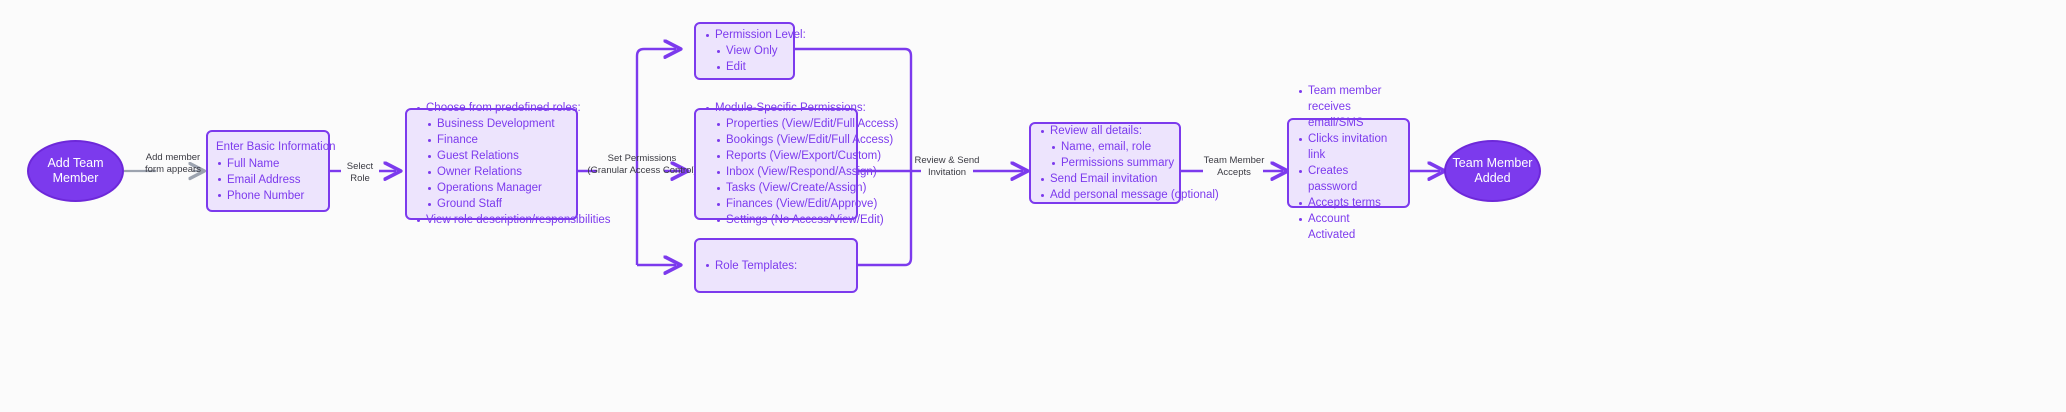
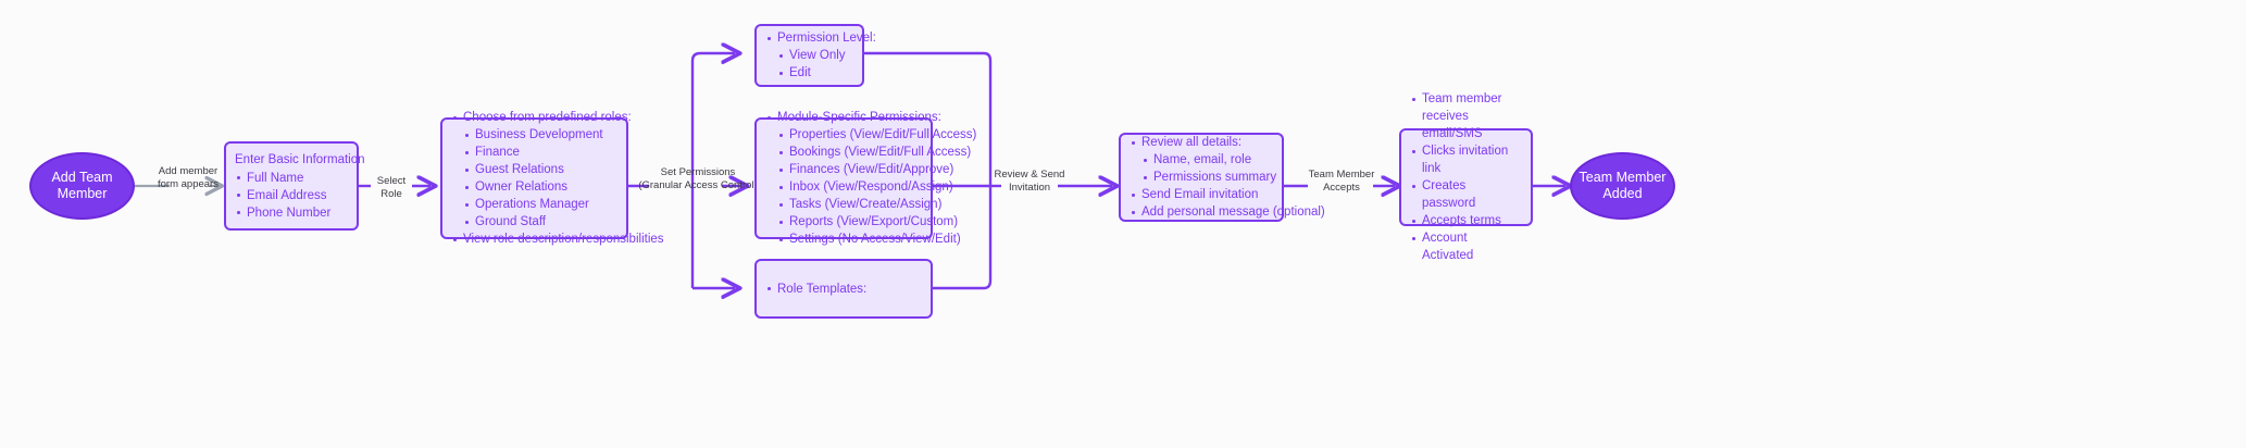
  Add Team
  Member
  Add member
  form appears
  Enter Basic Information
  Full Name
  Email Address
  Phone Number
  Select Role
  Choose from predefined roles:
  Business Development
  Finance
  Guest Relations
  Owner Relations
  Operations Manager
  Ground Staff
  View role description/responsibilities
  Set Permissions
  (Granular Access Control
  Permission Level:
  View Only
  Edit
  Module-Specific Permissions:
  Properties (View/Edit/Full Access)
  Bookings (View/Edit/Full Access)
- Reports (View/Export/Custom)
+ Finances (View/Edit/Approve)
  Inbox (View/Respond/Assign)
  Tasks (View/Create/Assign)
- Finances (View/Edit/Approve)
+ Reports (View/Export/Custom)
  Settings (No Access/View/Edit)
  Role Templates:
  Review & Send
  Invitation
  Review all details:
  Name, email, role
  Permissions summary
  Send Email invitation
  Add personal message (optional)
  Team Member
  Accepts
  Team member receives email/SMS
  Clicks invitation link
  Creates password
  Accepts terms
  Account Activated
  Team Member
  Added
